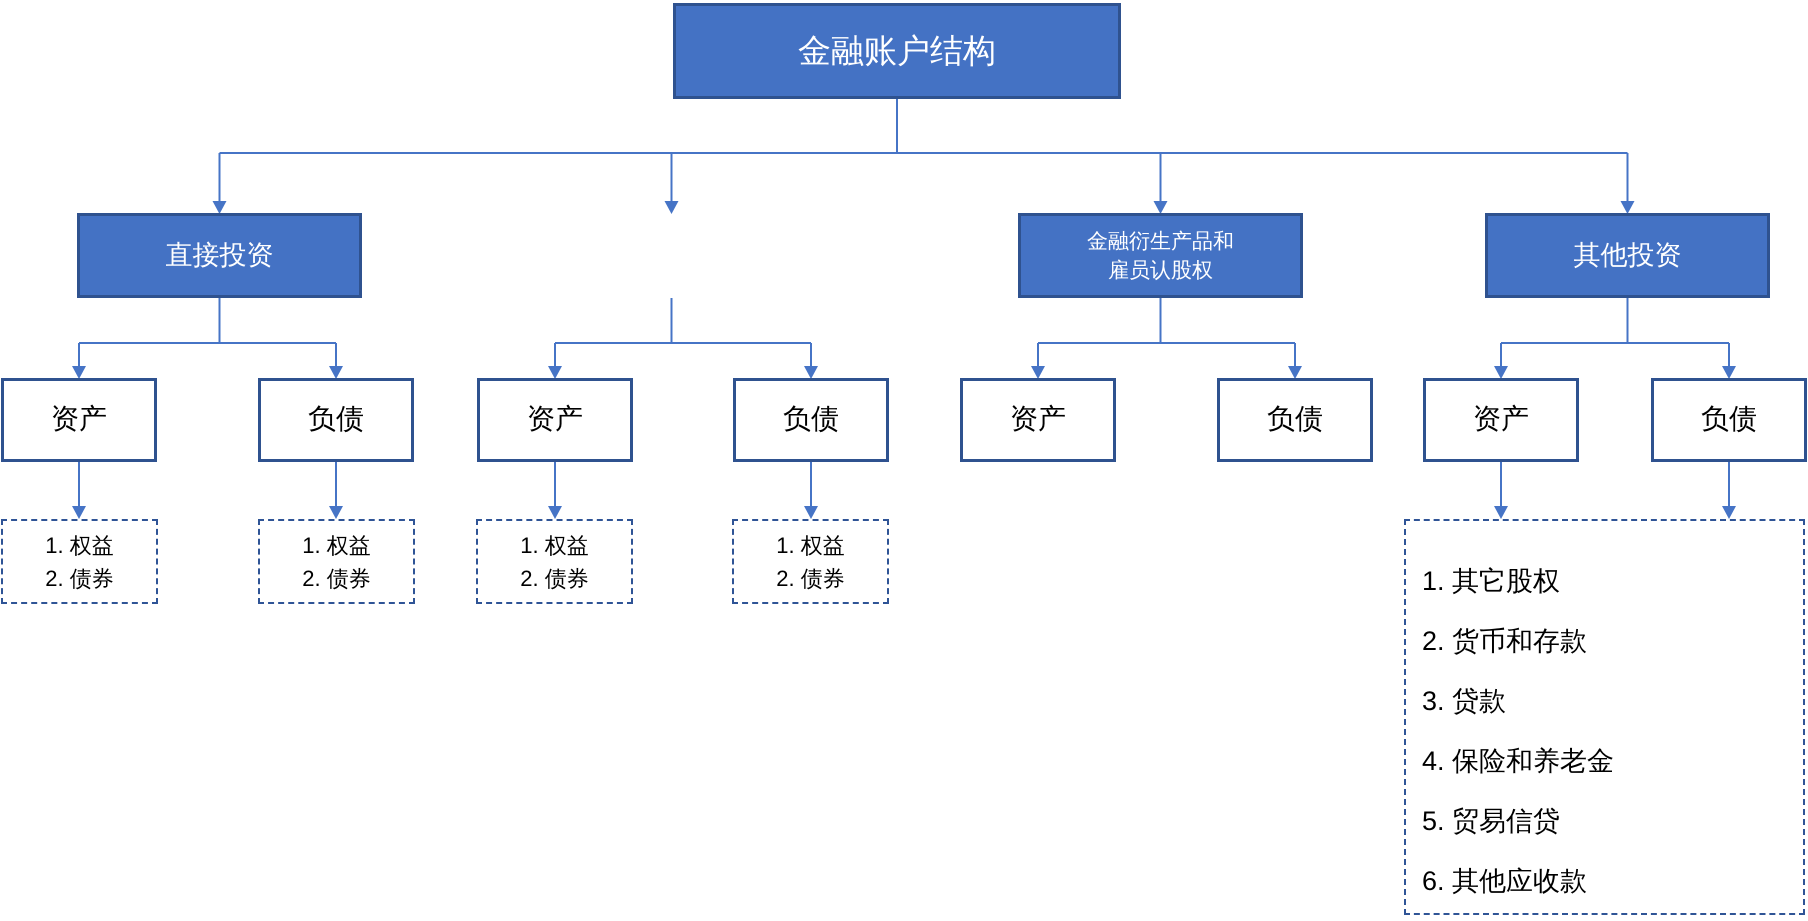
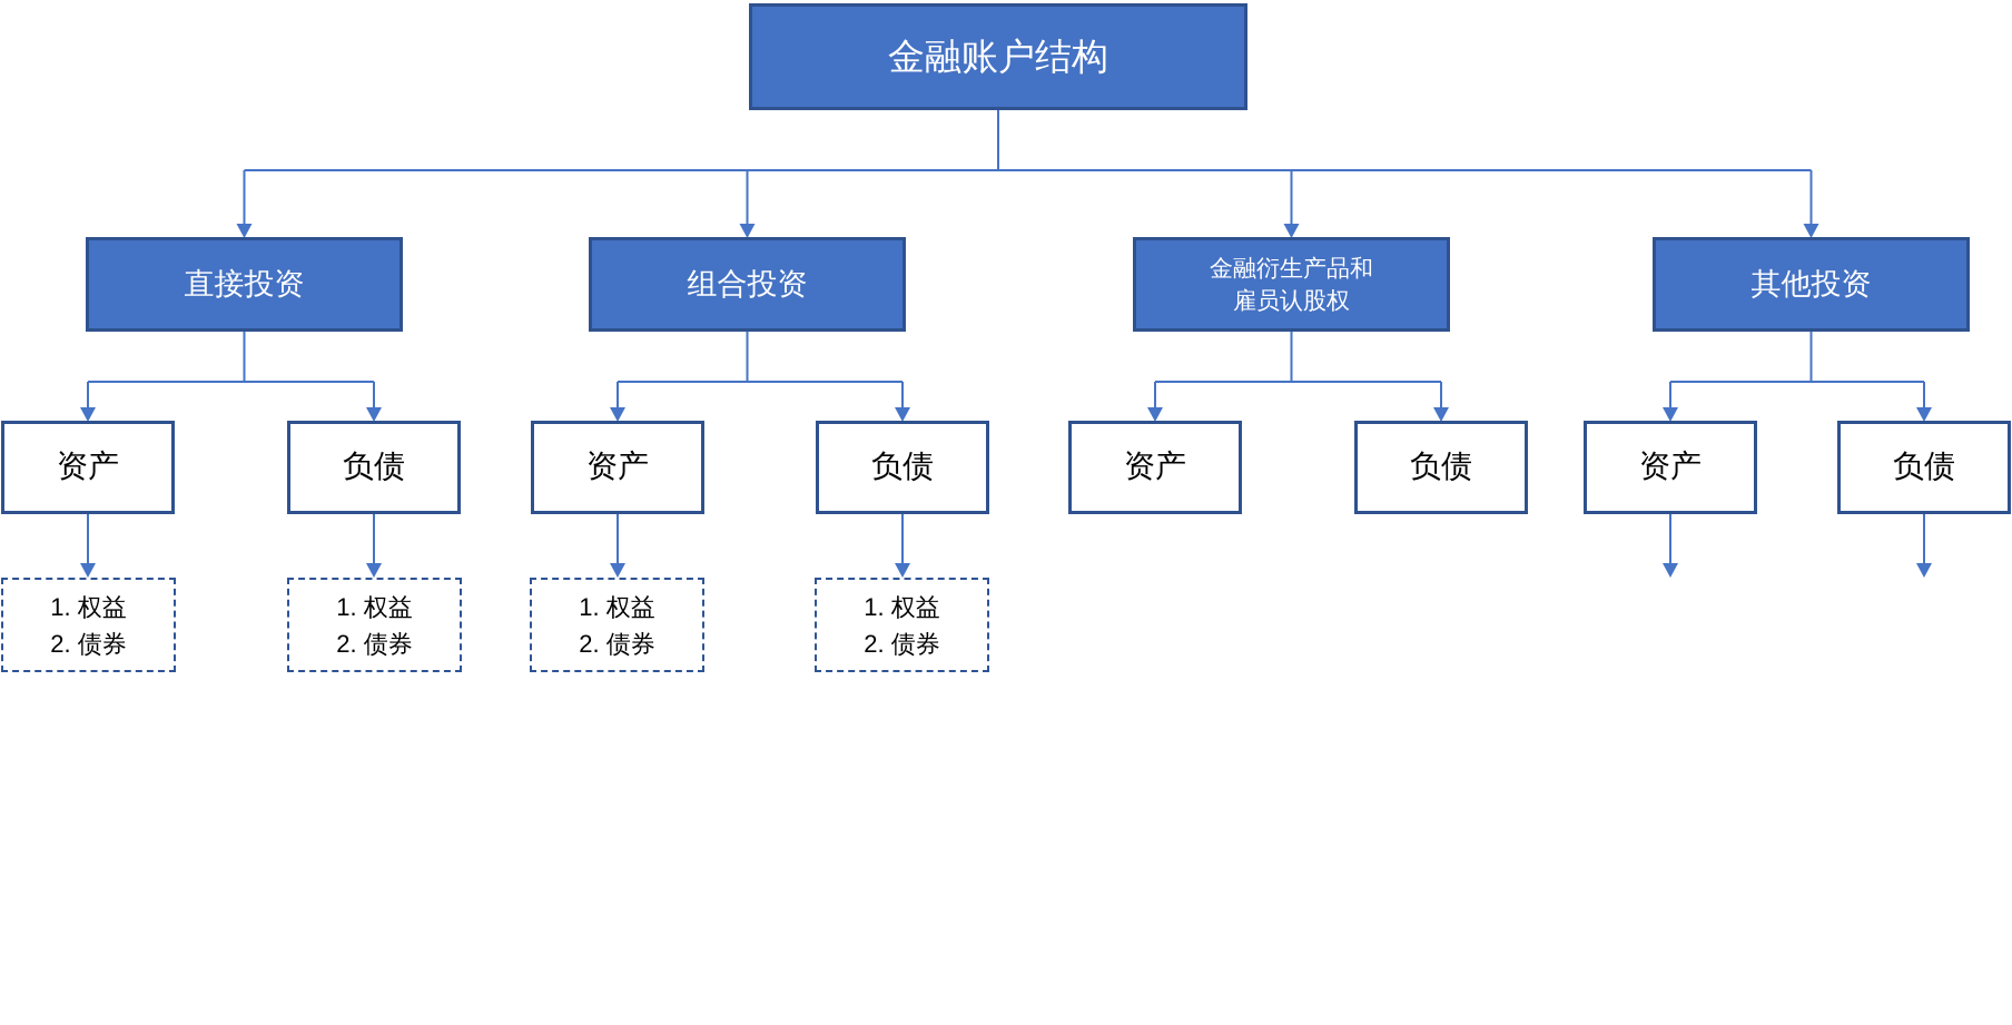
  金融账户结构
  直接投资
+ 组合投资
  金融衍生产品和
  雇员认股权
  其他投资
  资产
  负债
  资产
  负债
  资产
  负债
  资产
  负债
  1. 权益
  2. 债券
  1. 权益
  2. 债券
  1. 权益
  2. 债券
  1. 权益
  2. 债券
- 1. 其它股权
- 2. 货币和存款
- 3. 贷款
- 4. 保险和养老金
- 5. 贸易信贷
- 6. 其他应收款
